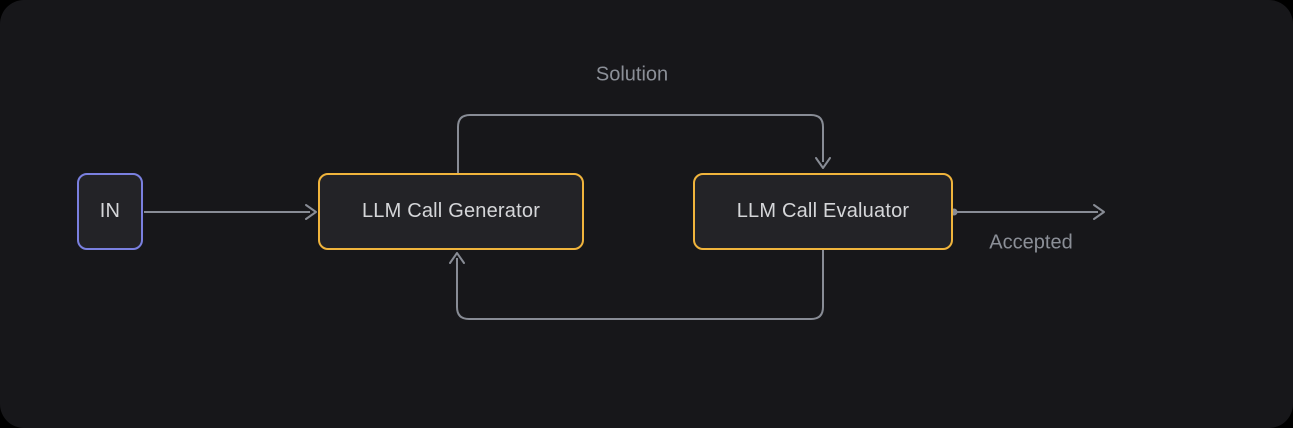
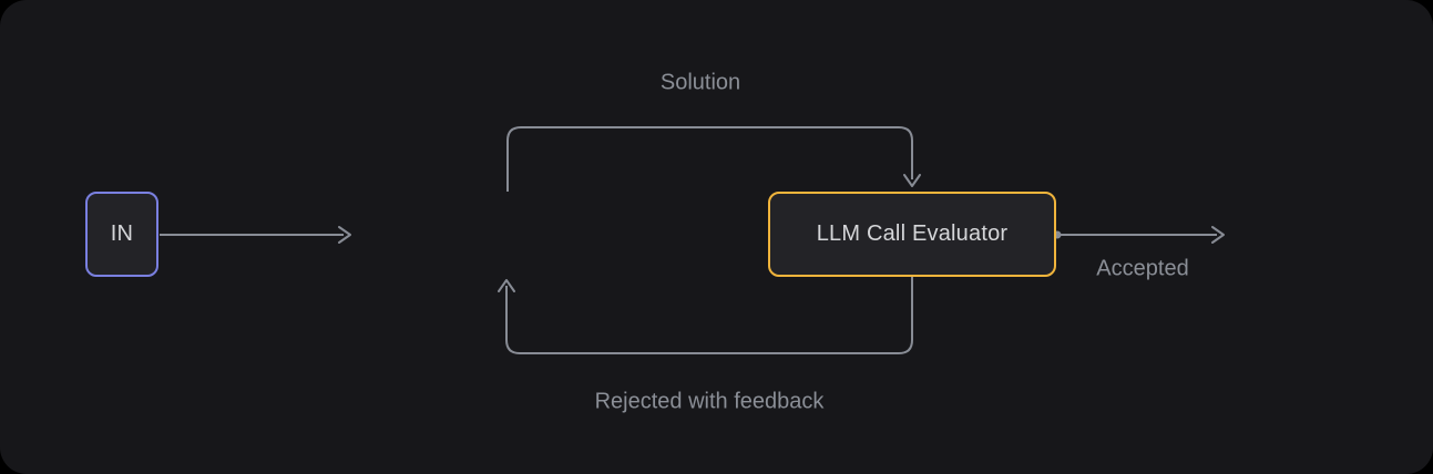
  IN
- LLM Call Generator
  LLM Call Evaluator
  Solution
  Accepted
+ Rejected with feedback
